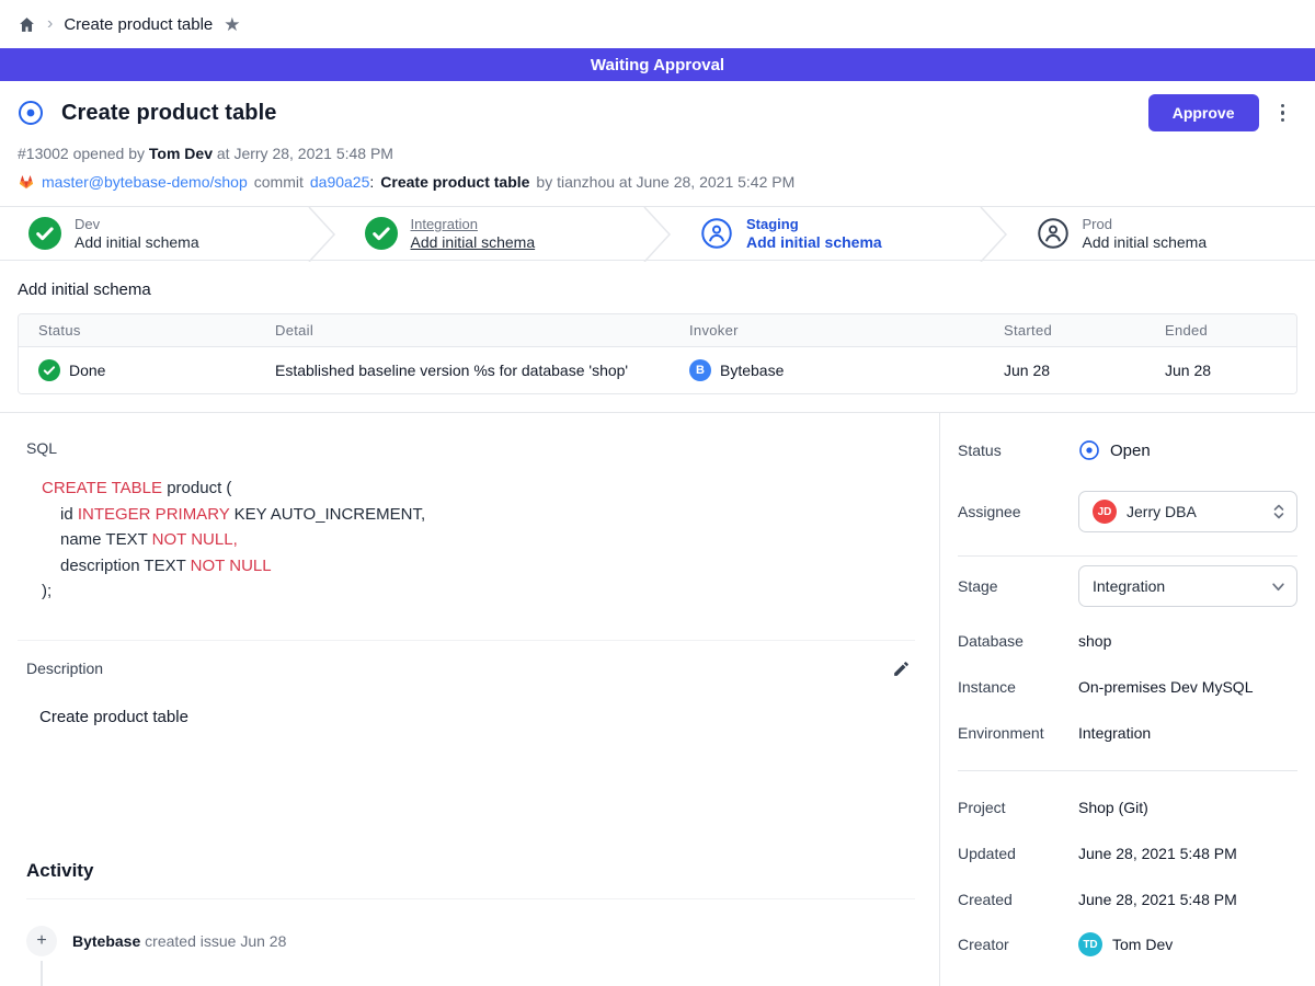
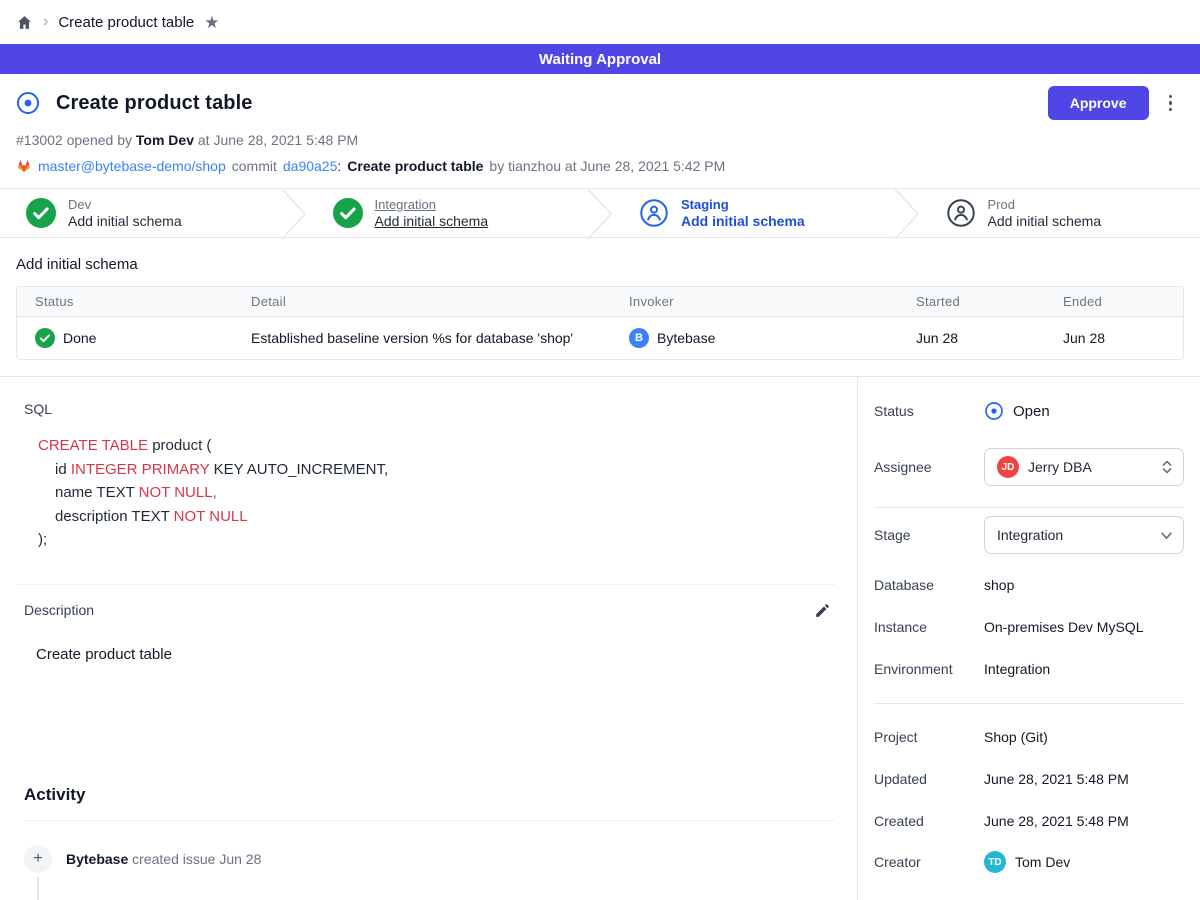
  ›
  Create product table
  ★
  Waiting Approval
  Create product table
  Approve
- #13002 opened by Tom Dev at Jerry 28, 2021 5:48 PM
+ #13002 opened by Tom Dev at June 28, 2021 5:48 PM
  master@bytebase-demo/shop
  commit
  da90a25
  :
  Create product table
  by tianzhou at June 28, 2021 5:42 PM
  Dev
  Add initial schema
  Integration
  Add initial schema
  Staging
  Add initial schema
  Prod
  Add initial schema
  Add initial schema
  Status
  Detail
  Invoker
  Started
  Ended
  Done
  Established baseline version %s for database 'shop'
  B
  Bytebase
  Jun 28
  Jun 28
  SQL
  CREATE TABLE product (
  id INTEGER PRIMARY KEY AUTO_INCREMENT,
  name TEXT NOT NULL,
  description TEXT NOT NULL
  );
  Description
  Create product table
  Activity
  +
  Bytebase created issue Jun 28
  Status
  Open
  Assignee
  JD
  Jerry DBA
  Stage
  Integration
  Database
  shop
  Instance
  On-premises Dev MySQL
  Environment
  Integration
  Project
  Shop (Git)
  Updated
  June 28, 2021 5:48 PM
  Created
  June 28, 2021 5:48 PM
  Creator
  TD
  Tom Dev
